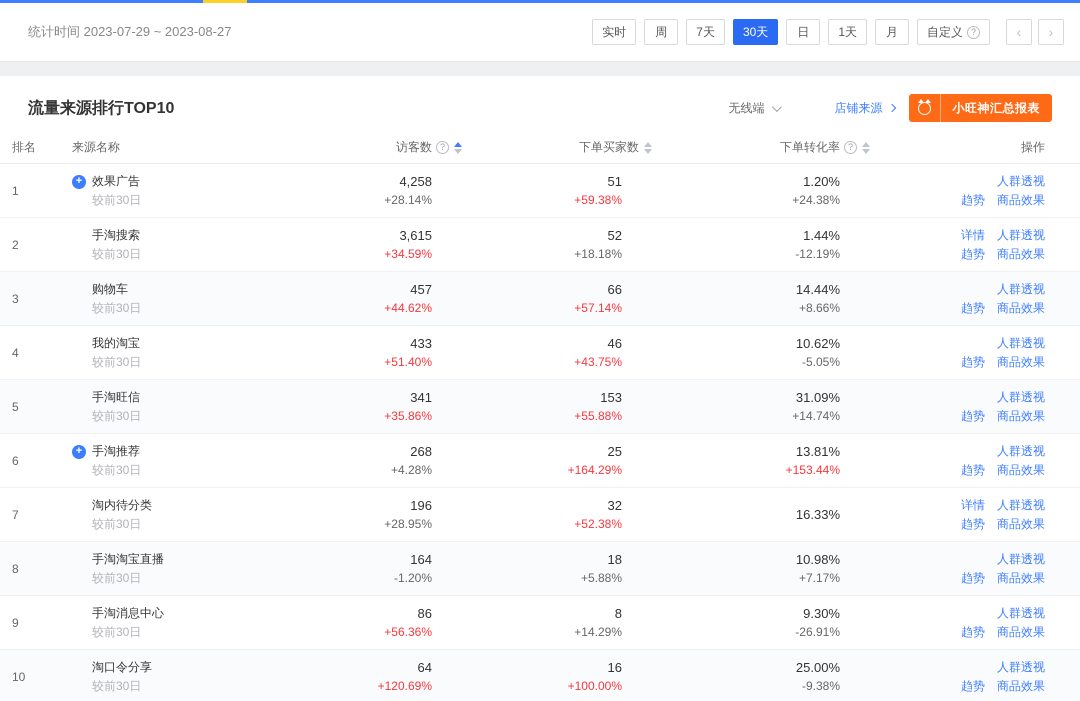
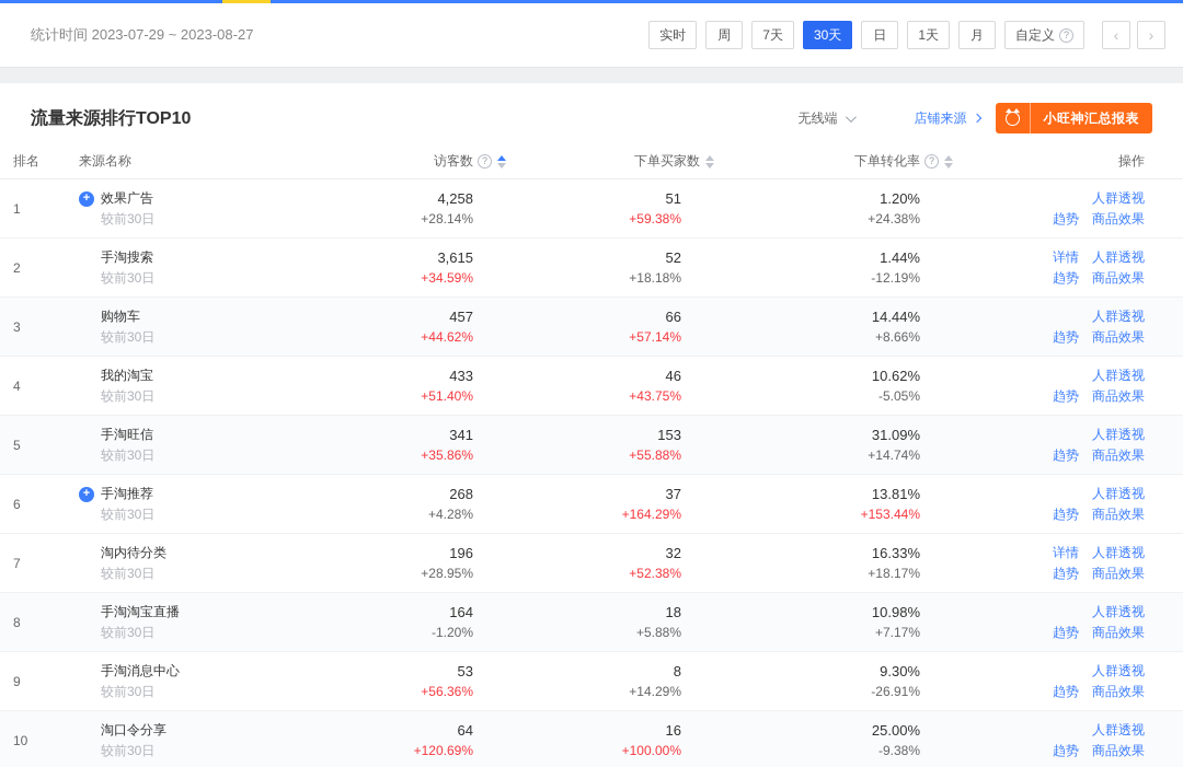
  统计时间 2023-07-29 ~ 2023-08-27
  实时
  周
  7天
  30天
  日
  1天
  月
  自定义
  ?
  ‹
  ›
  流量来源排行TOP10
  无线端
  店铺来源
  小旺神汇总报表
  排名
  来源名称
  访客数
  ?
  下单买家数
  下单转化率
  ?
  操作
  1
  +
  效果广告
  较前30日
  4,258
  +28.14%
  51
  +59.38%
  1.20%
  +24.38%
  人群透视
  趋势
  商品效果
  2
  手淘搜索
  较前30日
  3,615
  +34.59%
  52
  +18.18%
  1.44%
  -12.19%
  详情
  人群透视
  趋势
  商品效果
  3
  购物车
  较前30日
  457
  +44.62%
  66
  +57.14%
  14.44%
  +8.66%
  人群透视
  趋势
  商品效果
  4
  我的淘宝
  较前30日
  433
  +51.40%
  46
  +43.75%
  10.62%
  -5.05%
  人群透视
  趋势
  商品效果
  5
  手淘旺信
  较前30日
  341
  +35.86%
  153
  +55.88%
  31.09%
  +14.74%
  人群透视
  趋势
  商品效果
  6
  +
  手淘推荐
  较前30日
  268
  +4.28%
- 25
+ 37
  +164.29%
  13.81%
  +153.44%
  人群透视
  趋势
  商品效果
  7
  淘内待分类
  较前30日
  196
  +28.95%
  32
  +52.38%
  16.33%
+ +18.17%
  详情
  人群透视
  趋势
  商品效果
  8
  手淘淘宝直播
  较前30日
  164
  -1.20%
  18
  +5.88%
  10.98%
  +7.17%
  人群透视
  趋势
  商品效果
  9
  手淘消息中心
  较前30日
- 86
+ 53
  +56.36%
  8
  +14.29%
  9.30%
  -26.91%
  人群透视
  趋势
  商品效果
  10
  淘口令分享
  较前30日
  64
  +120.69%
  16
  +100.00%
  25.00%
  -9.38%
  人群透视
  趋势
  商品效果
